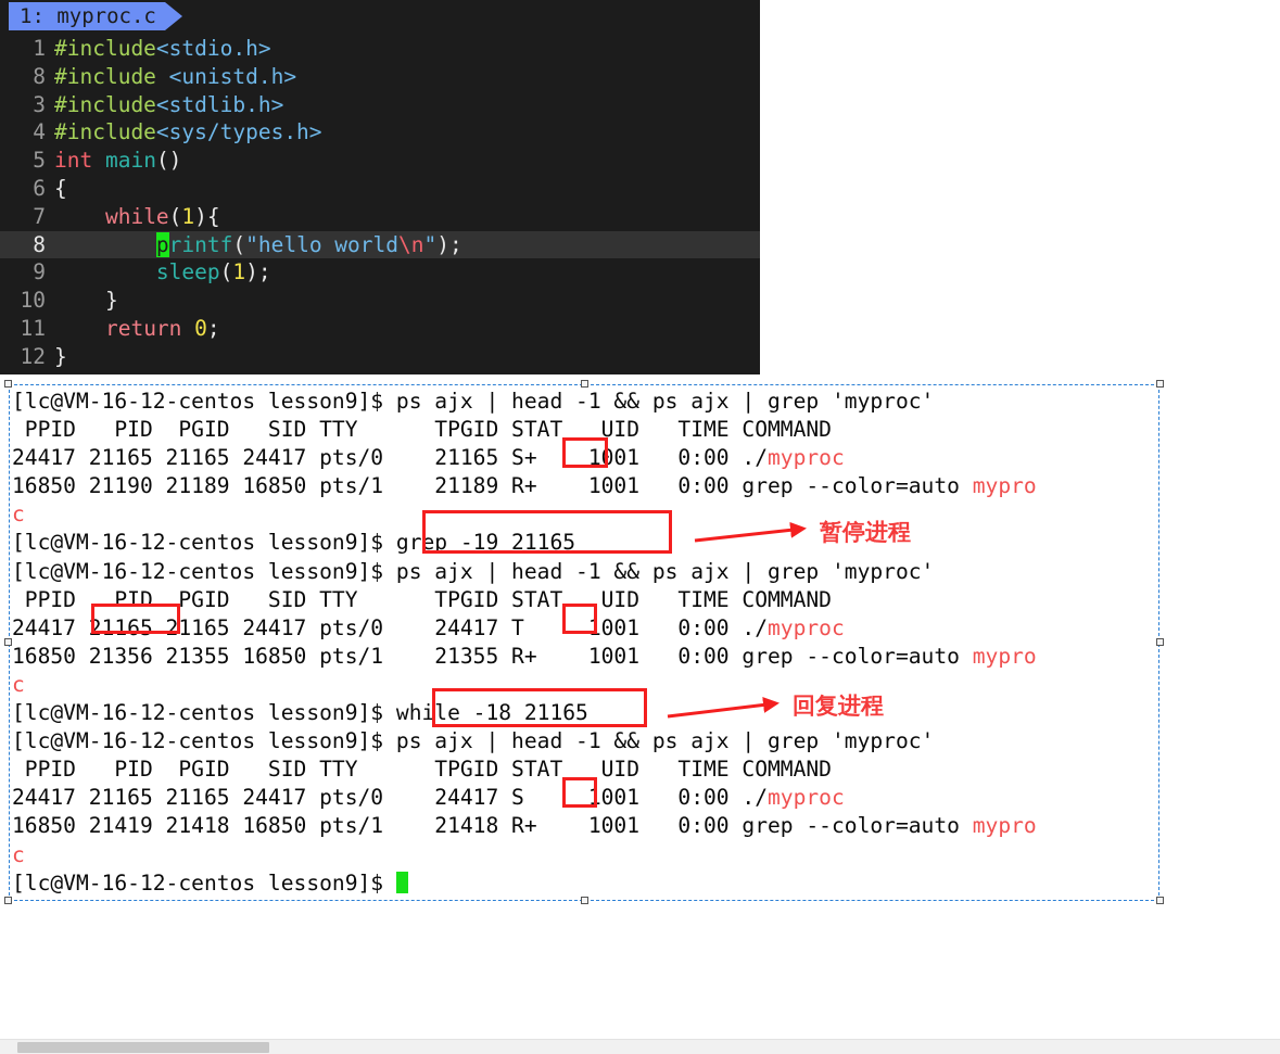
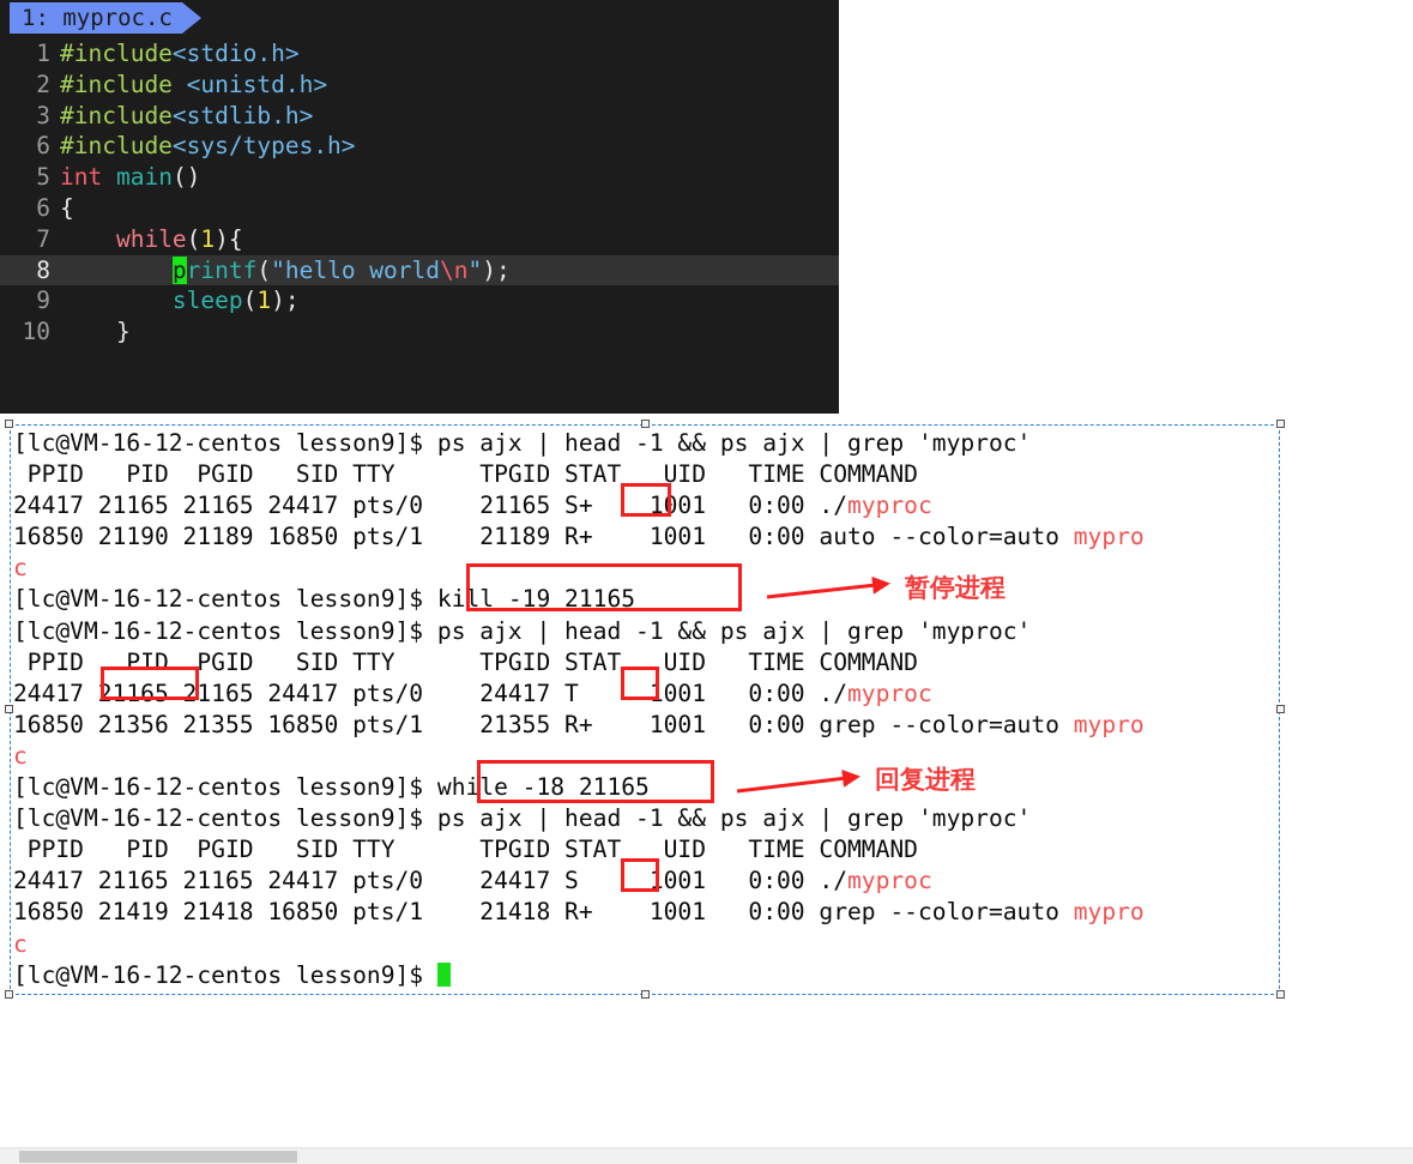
  1: myproc.c
  1 #include<stdio.h>
- 8 #include <unistd.h>
+ 2 #include <unistd.h>
  3 #include<stdlib.h>
- 4 #include<sys/types.h>
+ 6 #include<sys/types.h>
  5 int main()
  6 {
  7 while(1){
  8 printf("hello world\n");
  9 sleep(1);
  10 }
- 11 return 0;
- 12 }
  [lc@VM-16-12-centos lesson9]$ ps ajx | head -1 && ps ajx | grep 'myproc'
  PPID PID PGID SID TTY TPGID STAT UID TIME COMMAND
  24417 21165 21165 24417 pts/0 21165 S+ 1001 0:00 ./myproc
- 16850 21190 21189 16850 pts/1 21189 R+ 1001 0:00 grep --color=auto mypro
+ 16850 21190 21189 16850 pts/1 21189 R+ 1001 0:00 auto --color=auto mypro
  c
- [lc@VM-16-12-centos lesson9]$ grep -19 21165
+ [lc@VM-16-12-centos lesson9]$ kill -19 21165
  [lc@VM-16-12-centos lesson9]$ ps ajx | head -1 && ps ajx | grep 'myproc'
  PPID PID PGID SID TTY TPGID STAT UID TIME COMMAND
  24417 21165 21165 24417 pts/0 24417 T 1001 0:00 ./myproc
  16850 21356 21355 16850 pts/1 21355 R+ 1001 0:00 grep --color=auto mypro
  c
  [lc@VM-16-12-centos lesson9]$ while -18 21165
  [lc@VM-16-12-centos lesson9]$ ps ajx | head -1 && ps ajx | grep 'myproc'
  PPID PID PGID SID TTY TPGID STAT UID TIME COMMAND
  24417 21165 21165 24417 pts/0 24417 S 1001 0:00 ./myproc
  16850 21419 21418 16850 pts/1 21418 R+ 1001 0:00 grep --color=auto mypro
  c
  [lc@VM-16-12-centos lesson9]$
  暂停进程
  回复进程
